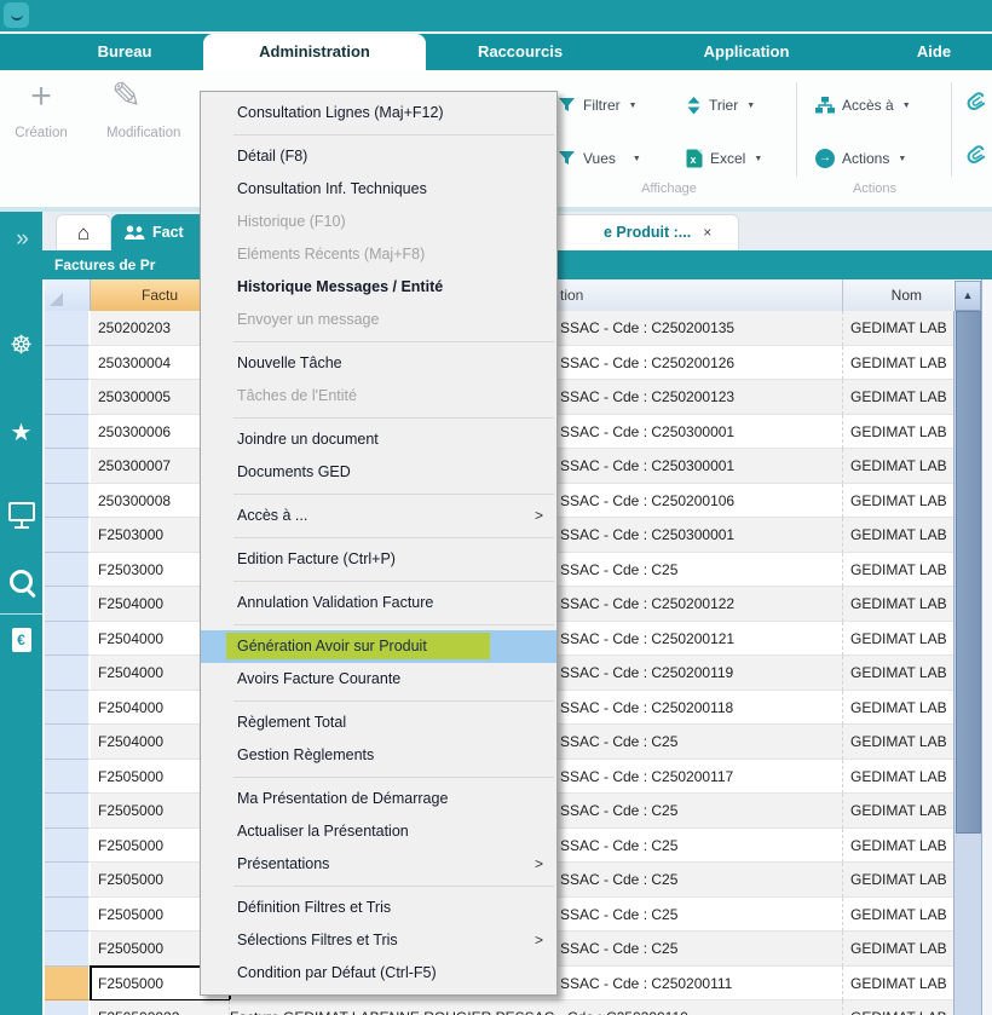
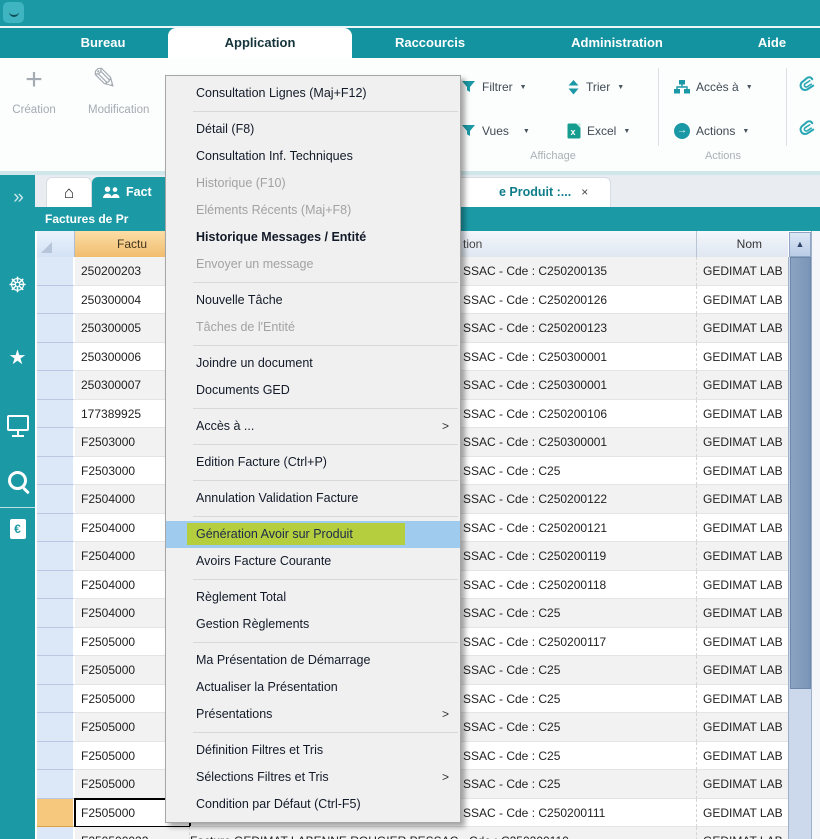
  Bureau
- Administration
+ Application
  Raccourcis
- Application
+ Administration
  Aide
  +
  Création
  ✎
  Modification
  Filtrer
  Trier
  Vues
  x
  Excel
  Affichage
  Accès à
  →
  Actions
  Actions
  »
  ☸
  ★
  €
  ⌂
  Fact
  e Produit :... ×
  Factures de Pr
  Factu
  tion
  Nom
  ▲
  250200203
  SSAC - Cde : C250200135
  GEDIMAT LAB
  250300004
  SSAC - Cde : C250200126
  GEDIMAT LAB
  250300005
  SSAC - Cde : C250200123
  GEDIMAT LAB
  250300006
  SSAC - Cde : C250300001
  GEDIMAT LAB
  250300007
  SSAC - Cde : C250300001
  GEDIMAT LAB
- 250300008
+ 177389925
  SSAC - Cde : C250200106
  GEDIMAT LAB
  F2503000
  SSAC - Cde : C250300001
  GEDIMAT LAB
  F2503000
  SSAC - Cde : C25
  GEDIMAT LAB
  F2504000
  SSAC - Cde : C250200122
  GEDIMAT LAB
  F2504000
  SSAC - Cde : C250200121
  GEDIMAT LAB
  F2504000
  SSAC - Cde : C250200119
  GEDIMAT LAB
  F2504000
  SSAC - Cde : C250200118
  GEDIMAT LAB
  F2504000
  SSAC - Cde : C25
  GEDIMAT LAB
  F2505000
  SSAC - Cde : C250200117
  GEDIMAT LAB
  F2505000
  SSAC - Cde : C25
  GEDIMAT LAB
  F2505000
  SSAC - Cde : C25
  GEDIMAT LAB
  F2505000
  SSAC - Cde : C25
  GEDIMAT LAB
  F2505000
  SSAC - Cde : C25
  GEDIMAT LAB
  F2505000
  SSAC - Cde : C25
  GEDIMAT LAB
  F2505000
  SSAC - Cde : C250200111
  GEDIMAT LAB
  Consultation Lignes (Maj+F12)
  Détail (F8)
  Consultation Inf. Techniques
  Historique (F10)
  Eléments Récents (Maj+F8)
  Historique Messages / Entité
  Envoyer un message
  Nouvelle Tâche
  Tâches de l'Entité
  Joindre un document
  Documents GED
  Accès à ...
  >
  Edition Facture (Ctrl+P)
  Annulation Validation Facture
  Génération Avoir sur Produit
  Avoirs Facture Courante
  Règlement Total
  Gestion Règlements
  Ma Présentation de Démarrage
  Actualiser la Présentation
  Présentations
  >
  Définition Filtres et Tris
  Sélections Filtres et Tris
  >
  Condition par Défaut (Ctrl-F5)
